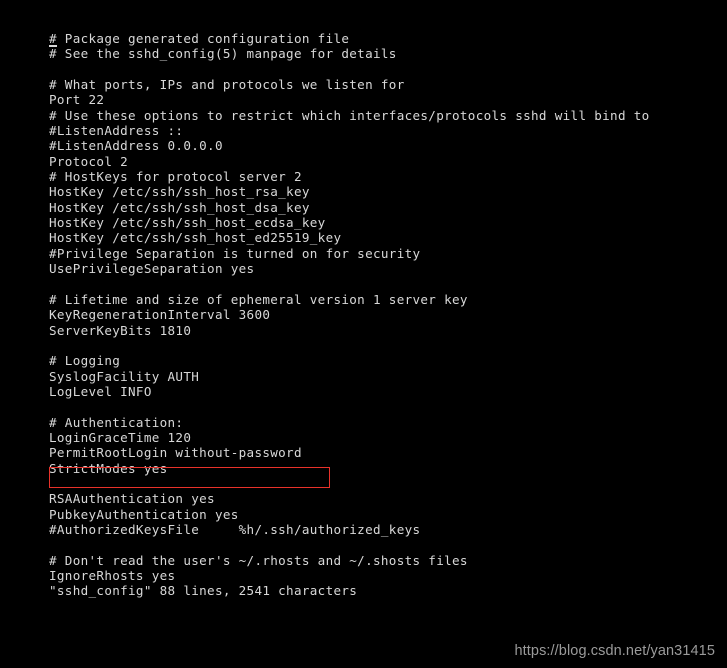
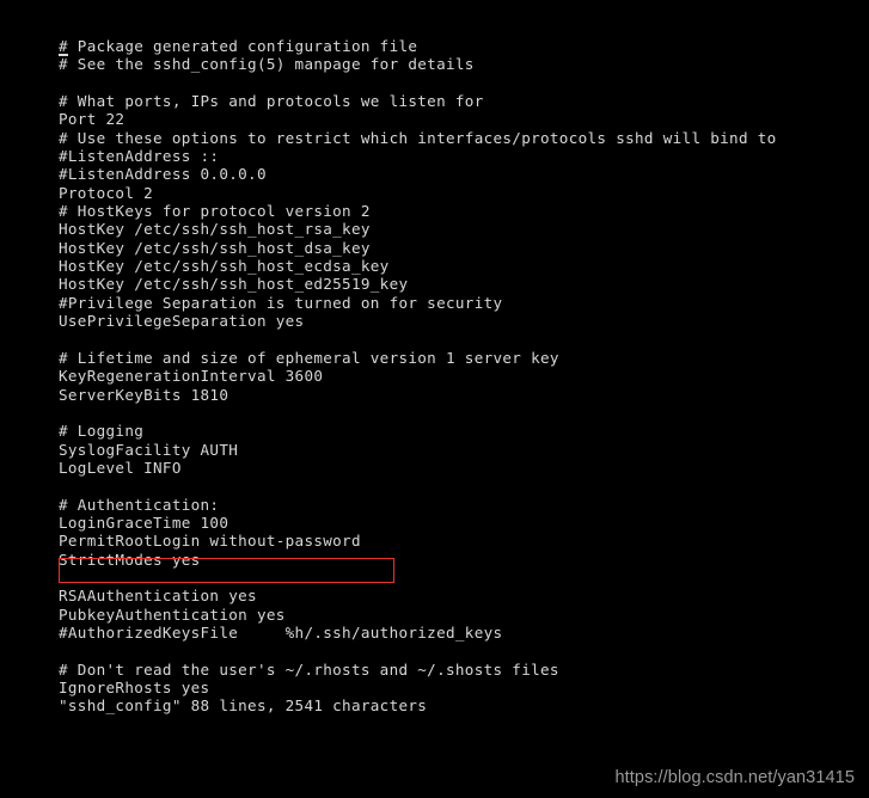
  # Package generated configuration file
  # See the sshd_config(5) manpage for details
  # What ports, IPs and protocols we listen for
  Port 22
  # Use these options to restrict which interfaces/protocols sshd will bind to
  #ListenAddress ::
  #ListenAddress 0.0.0.0
  Protocol 2
- # HostKeys for protocol server 2
+ # HostKeys for protocol version 2
  HostKey /etc/ssh/ssh_host_rsa_key
  HostKey /etc/ssh/ssh_host_dsa_key
  HostKey /etc/ssh/ssh_host_ecdsa_key
  HostKey /etc/ssh/ssh_host_ed25519_key
  #Privilege Separation is turned on for security
  UsePrivilegeSeparation yes
  # Lifetime and size of ephemeral version 1 server key
  KeyRegenerationInterval 3600
  ServerKeyBits 1810
  # Logging
  SyslogFacility AUTH
  LogLevel INFO
  # Authentication:
- LoginGraceTime 120
+ LoginGraceTime 100
  PermitRootLogin without-password
  StrictModes yes
  RSAAuthentication yes
  PubkeyAuthentication yes
  #AuthorizedKeysFile %h/.ssh/authorized_keys
  # Don't read the user's ~/.rhosts and ~/.shosts files
  IgnoreRhosts yes
  "sshd_config" 88 lines, 2541 characters
  https://blog.csdn.net/yan31415
